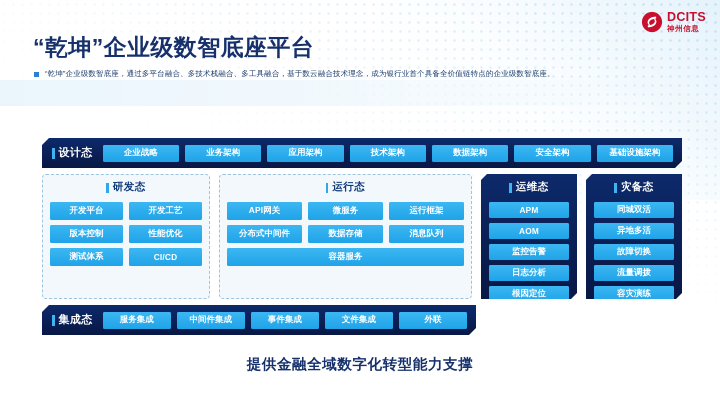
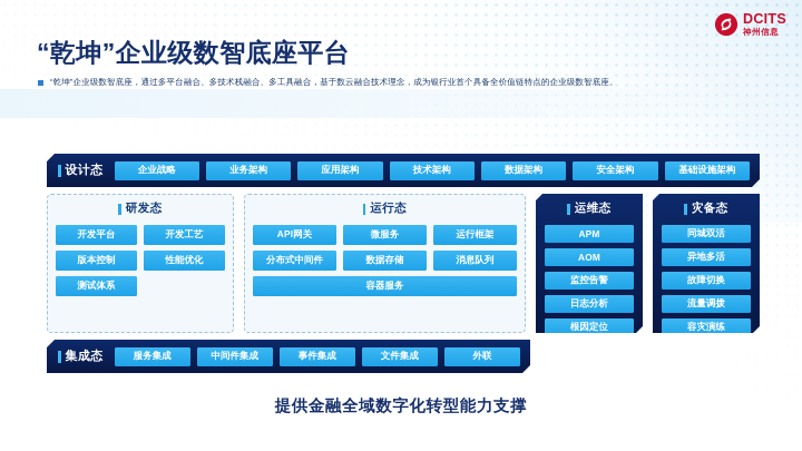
  DCITS
  神州信息
  “乾坤”企业级数智底座平台
  “乾坤”企业级数智底座，通过多平台融合、多技术栈融合、多工具融合，基于数云融合技术理念，成为银行业首个具备全价值链特点的企业级数智底座。
  设计态
  企业战略
  业务架构
  应用架构
  技术架构
  数据架构
  安全架构
  基础设施架构
  研发态
  开发平台
  开发工艺
  版本控制
  性能优化
  测试体系
- CI/CD
  运行态
  API网关
  微服务
  运行框架
  分布式中间件
  数据存储
  消息队列
  容器服务
  运维态
  APM
  AOM
  监控告警
  日志分析
  根因定位
  灾备态
  同城双活
  异地多活
  故障切换
  流量调拨
  容灾演练
  集成态
  服务集成
  中间件集成
  事件集成
  文件集成
  外联
  提供金融全域数字化转型能力支撑
